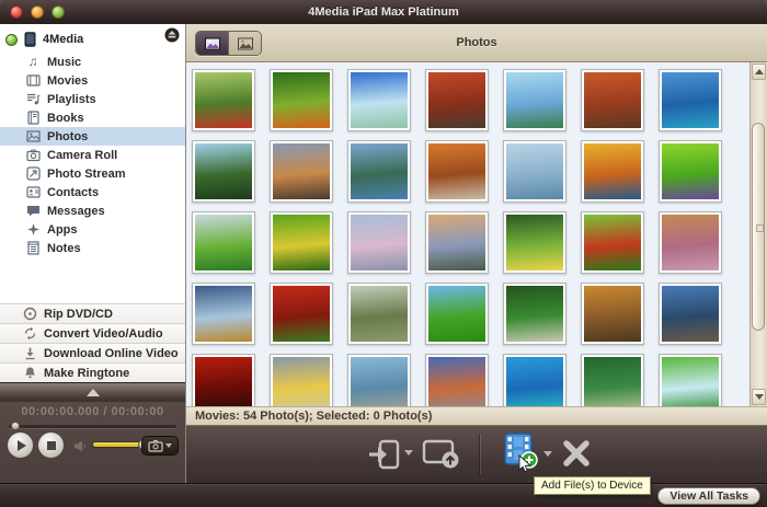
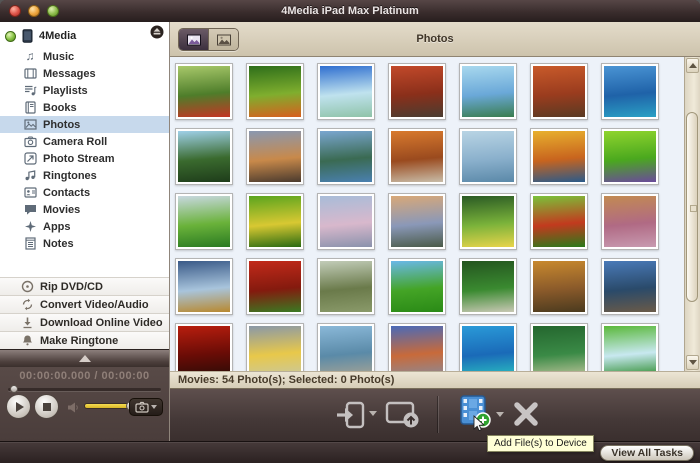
  4Media iPad Max Platinum
  4Media
  ♫
  Music
- Movies
+ Messages
  Playlists
  Books
  Photos
  Camera Roll
  Photo Stream
+ Ringtones
  Contacts
- Messages
+ Movies
  Apps
  Notes
  Rip DVD/CD
  Convert Video/Audio
  Download Online Video
  Make Ringtone
  00:00:00.000 / 00:00:00
  Photos
  Movies: 54 Photo(s); Selected: 0 Photo(s)
  Add File(s) to Device
  View All Tasks
